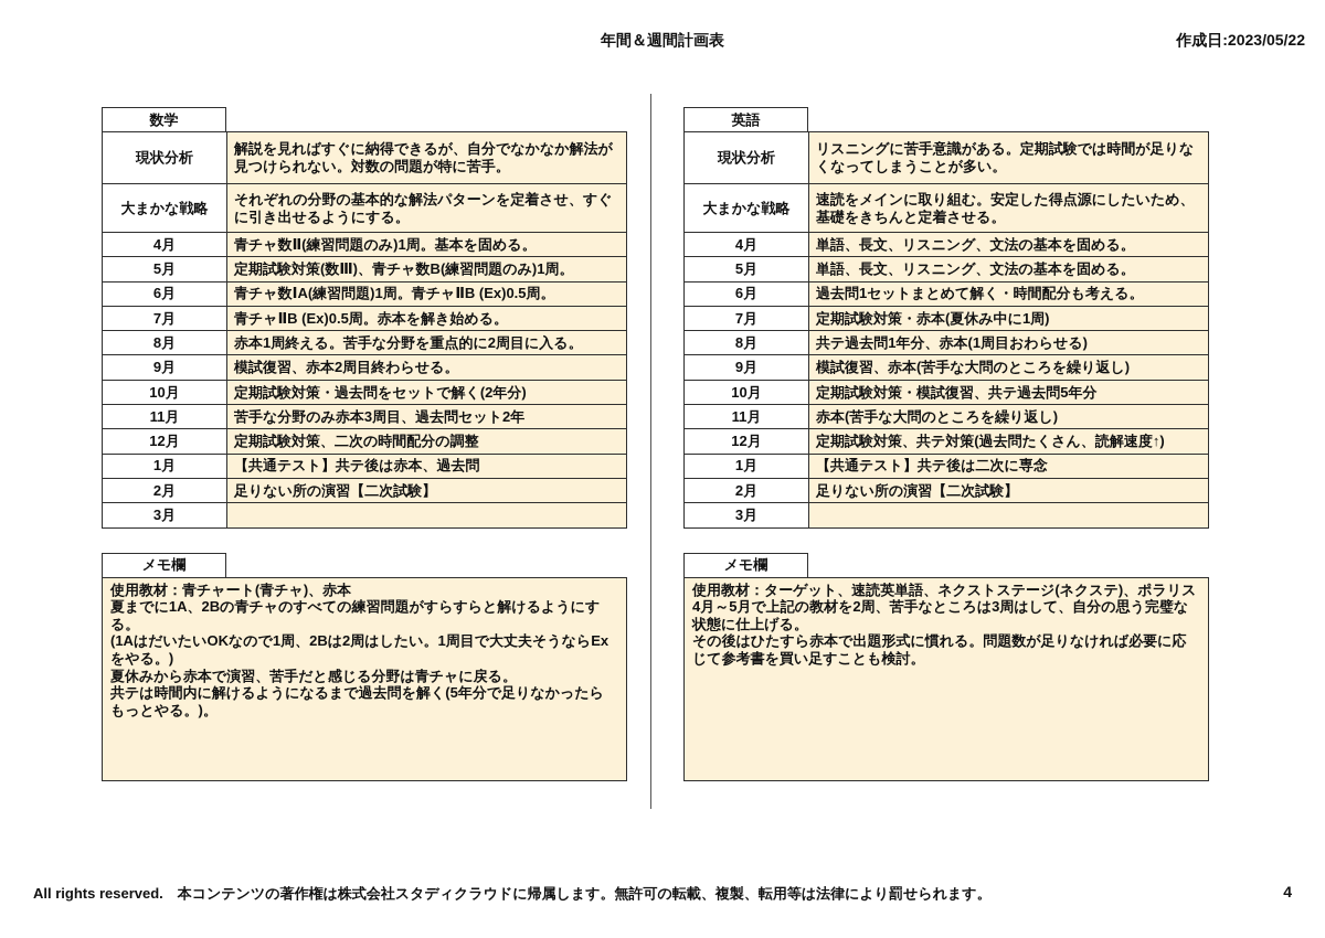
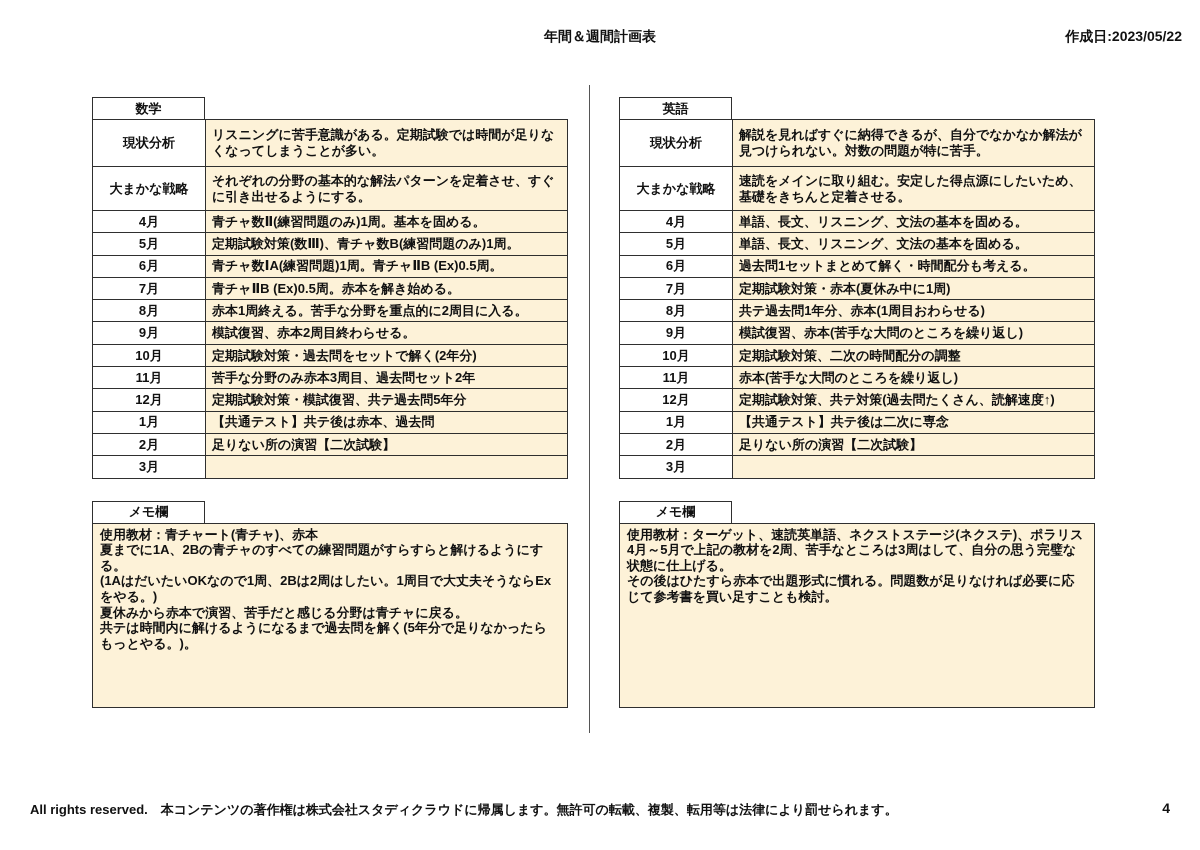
  年間＆週間計画表
  作成日:2023/05/22
  数学
- 現状分析	解説を見ればすぐに納得できるが、自分でなかなか解法が見つけられない。対数の問題が特に苦手。
+ 現状分析	リスニングに苦手意識がある。定期試験では時間が足りなくなってしまうことが多い。
  大まかな戦略	それぞれの分野の基本的な解法パターンを定着させ、すぐに引き出せるようにする。
  4月	青チャ数Ⅱ(練習問題のみ)1周。基本を固める。
  5月	定期試験対策(数Ⅲ)、青チャ数B(練習問題のみ)1周。
  6月	青チャ数ⅠA(練習問題)1周。青チャⅡB (Ex)0.5周。
  7月	青チャⅡB (Ex)0.5周。赤本を解き始める。
  8月	赤本1周終える。苦手な分野を重点的に2周目に入る。
  9月	模試復習、赤本2周目終わらせる。
  10月	定期試験対策・過去問をセットで解く(2年分)
  11月	苦手な分野のみ赤本3周目、過去問セット2年
- 12月	定期試験対策、二次の時間配分の調整
+ 12月	定期試験対策・模試復習、共テ過去問5年分
  1月	【共通テスト】共テ後は赤本、過去問
  2月	足りない所の演習【二次試験】
  3月
  メモ欄
  使用教材：青チャート(青チャ)、赤本
  夏までに1A、2Bの青チャのすべての練習問題がすらすらと解けるようにする。
  (1AはだいたいOKなので1周、2Bは2周はしたい。1周目で大丈夫そうならExをやる。)
  夏休みから赤本で演習、苦手だと感じる分野は青チャに戻る。
  共テは時間内に解けるようになるまで過去問を解く(5年分で足りなかったらもっとやる。)。
  英語
- 現状分析	リスニングに苦手意識がある。定期試験では時間が足りなくなってしまうことが多い。
+ 現状分析	解説を見ればすぐに納得できるが、自分でなかなか解法が見つけられない。対数の問題が特に苦手。
  大まかな戦略	速読をメインに取り組む。安定した得点源にしたいため、基礎をきちんと定着させる。
  4月	単語、長文、リスニング、文法の基本を固める。
  5月	単語、長文、リスニング、文法の基本を固める。
  6月	過去問1セットまとめて解く・時間配分も考える。
  7月	定期試験対策・赤本(夏休み中に1周)
  8月	共テ過去問1年分、赤本(1周目おわらせる)
  9月	模試復習、赤本(苦手な大問のところを繰り返し)
- 10月	定期試験対策・模試復習、共テ過去問5年分
+ 10月	定期試験対策、二次の時間配分の調整
  11月	赤本(苦手な大問のところを繰り返し)
  12月	定期試験対策、共テ対策(過去問たくさん、読解速度↑)
  1月	【共通テスト】共テ後は二次に専念
  2月	足りない所の演習【二次試験】
  3月
  メモ欄
  使用教材：ターゲット、速読英単語、ネクストステージ(ネクステ)、ポラリス
  4月～5月で上記の教材を2周、苦手なところは3周はして、自分の思う完璧な状態に仕上げる。
  その後はひたすら赤本で出題形式に慣れる。問題数が足りなければ必要に応じて参考書を買い足すことも検討。
  All rights reserved. 本コンテンツの著作権は株式会社スタディクラウドに帰属します。無許可の転載、複製、転用等は法律により罰せられます。
  4
